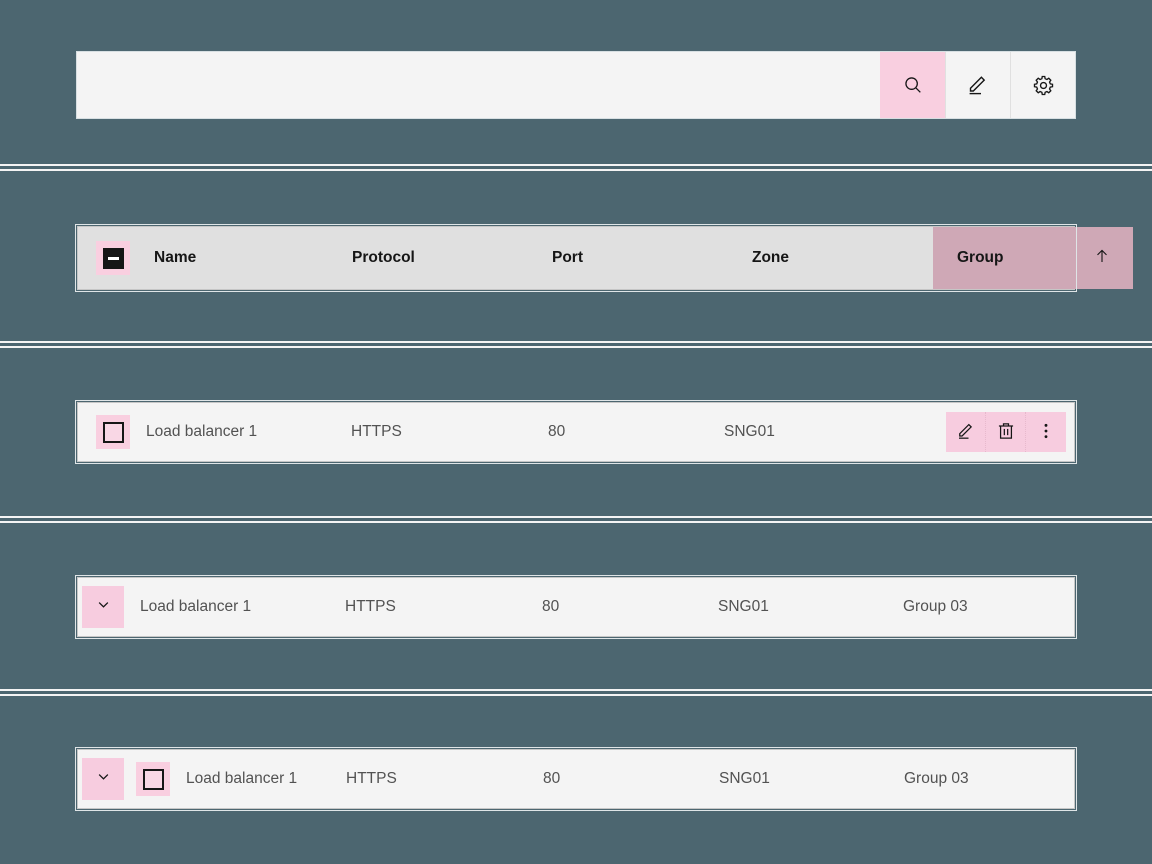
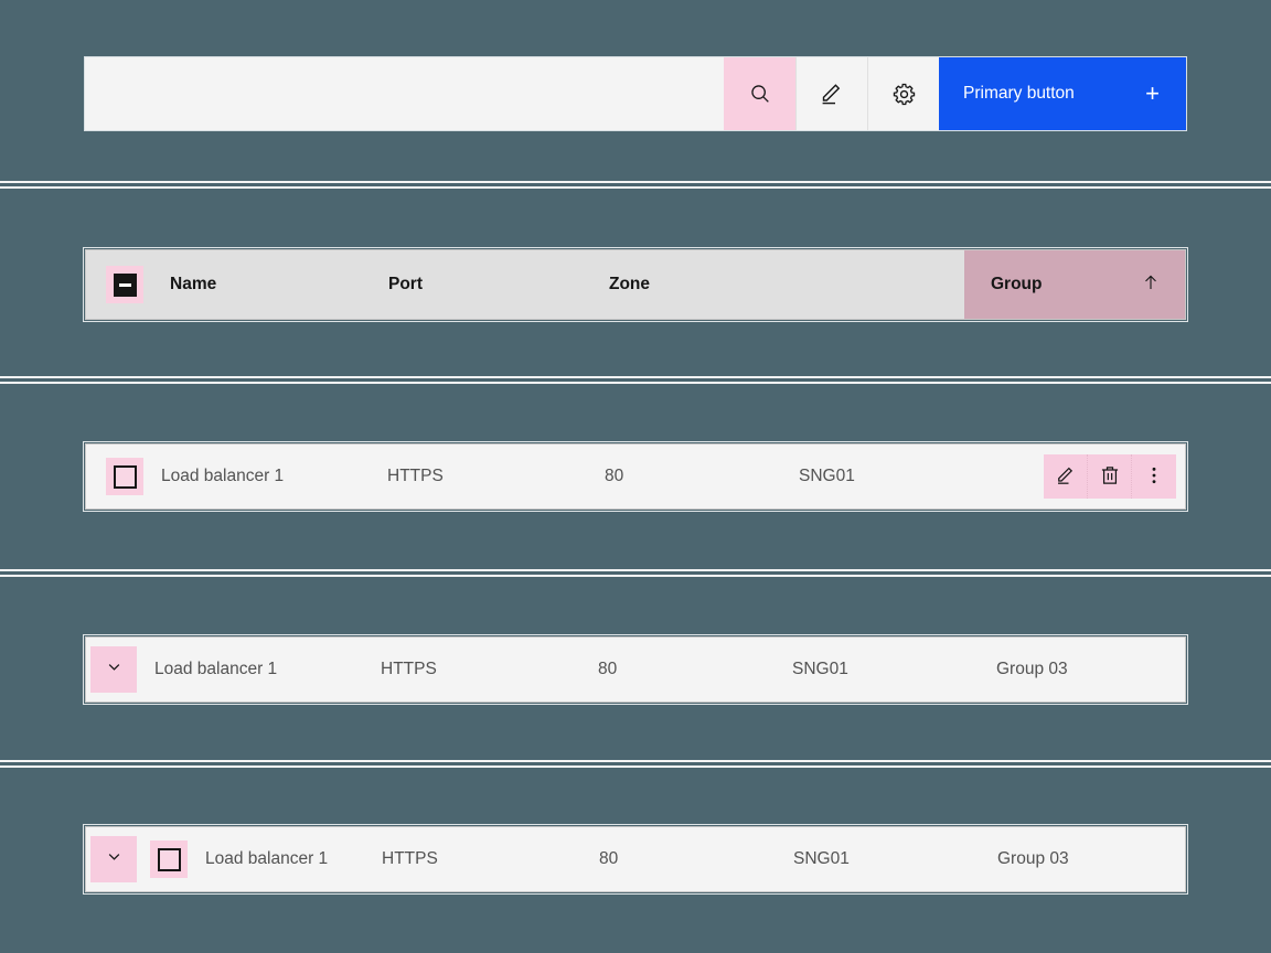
+ Primary button
+ +
  Name
- Protocol
  Port
  Zone
  Group
  Load balancer 1
  HTTPS
  80
  SNG01
  Load balancer 1
  HTTPS
  80
  SNG01
  Group 03
  Load balancer 1
  HTTPS
  80
  SNG01
  Group 03
